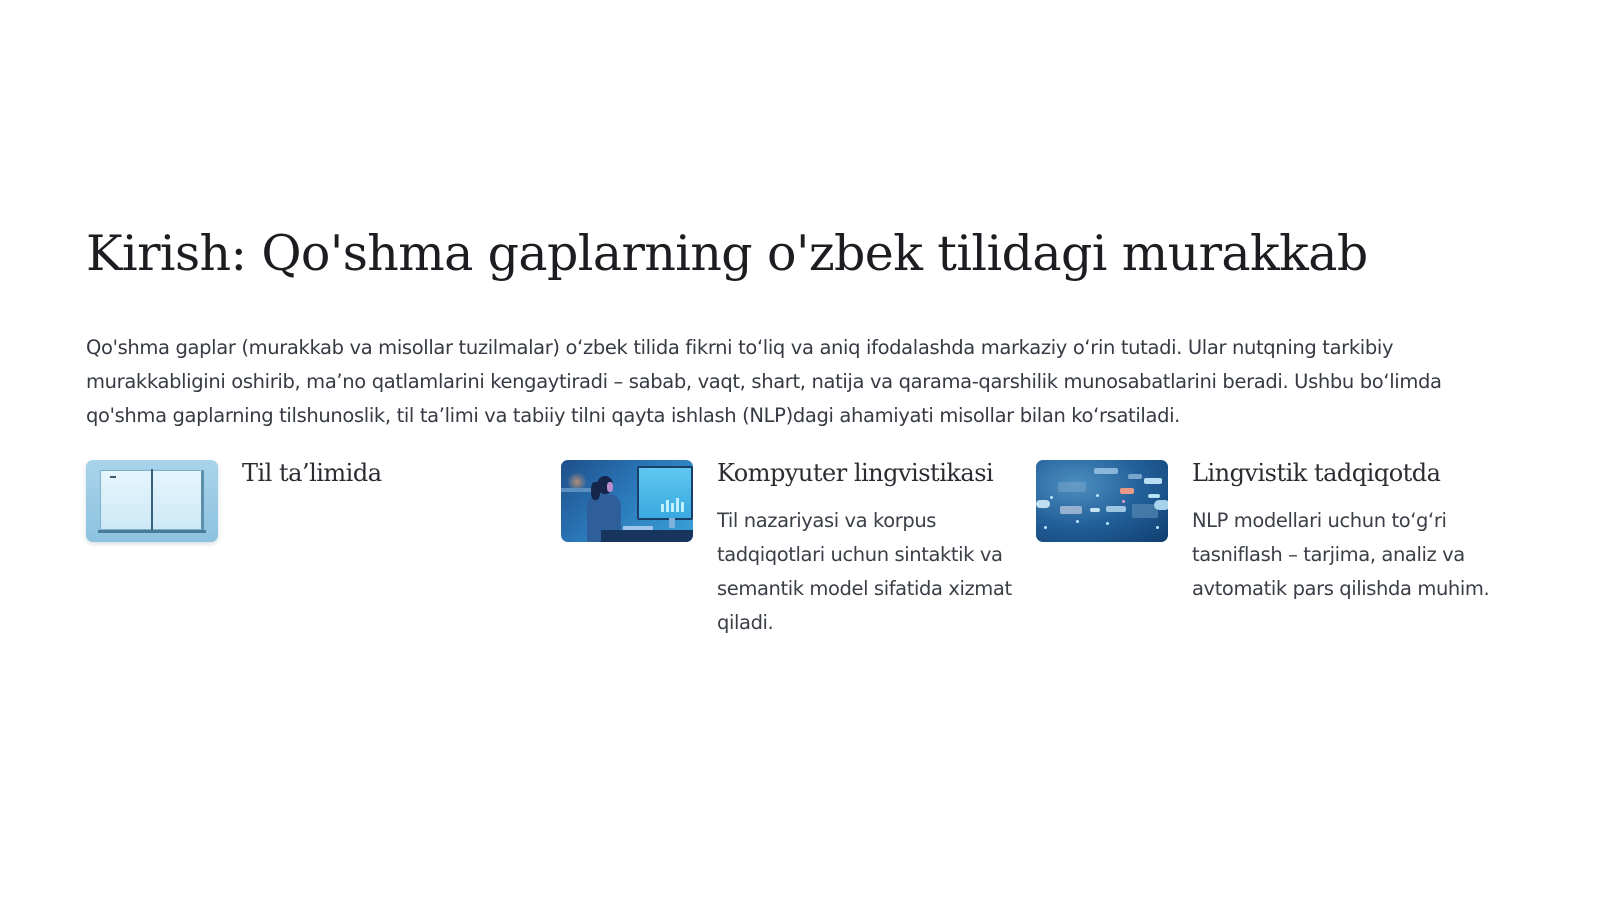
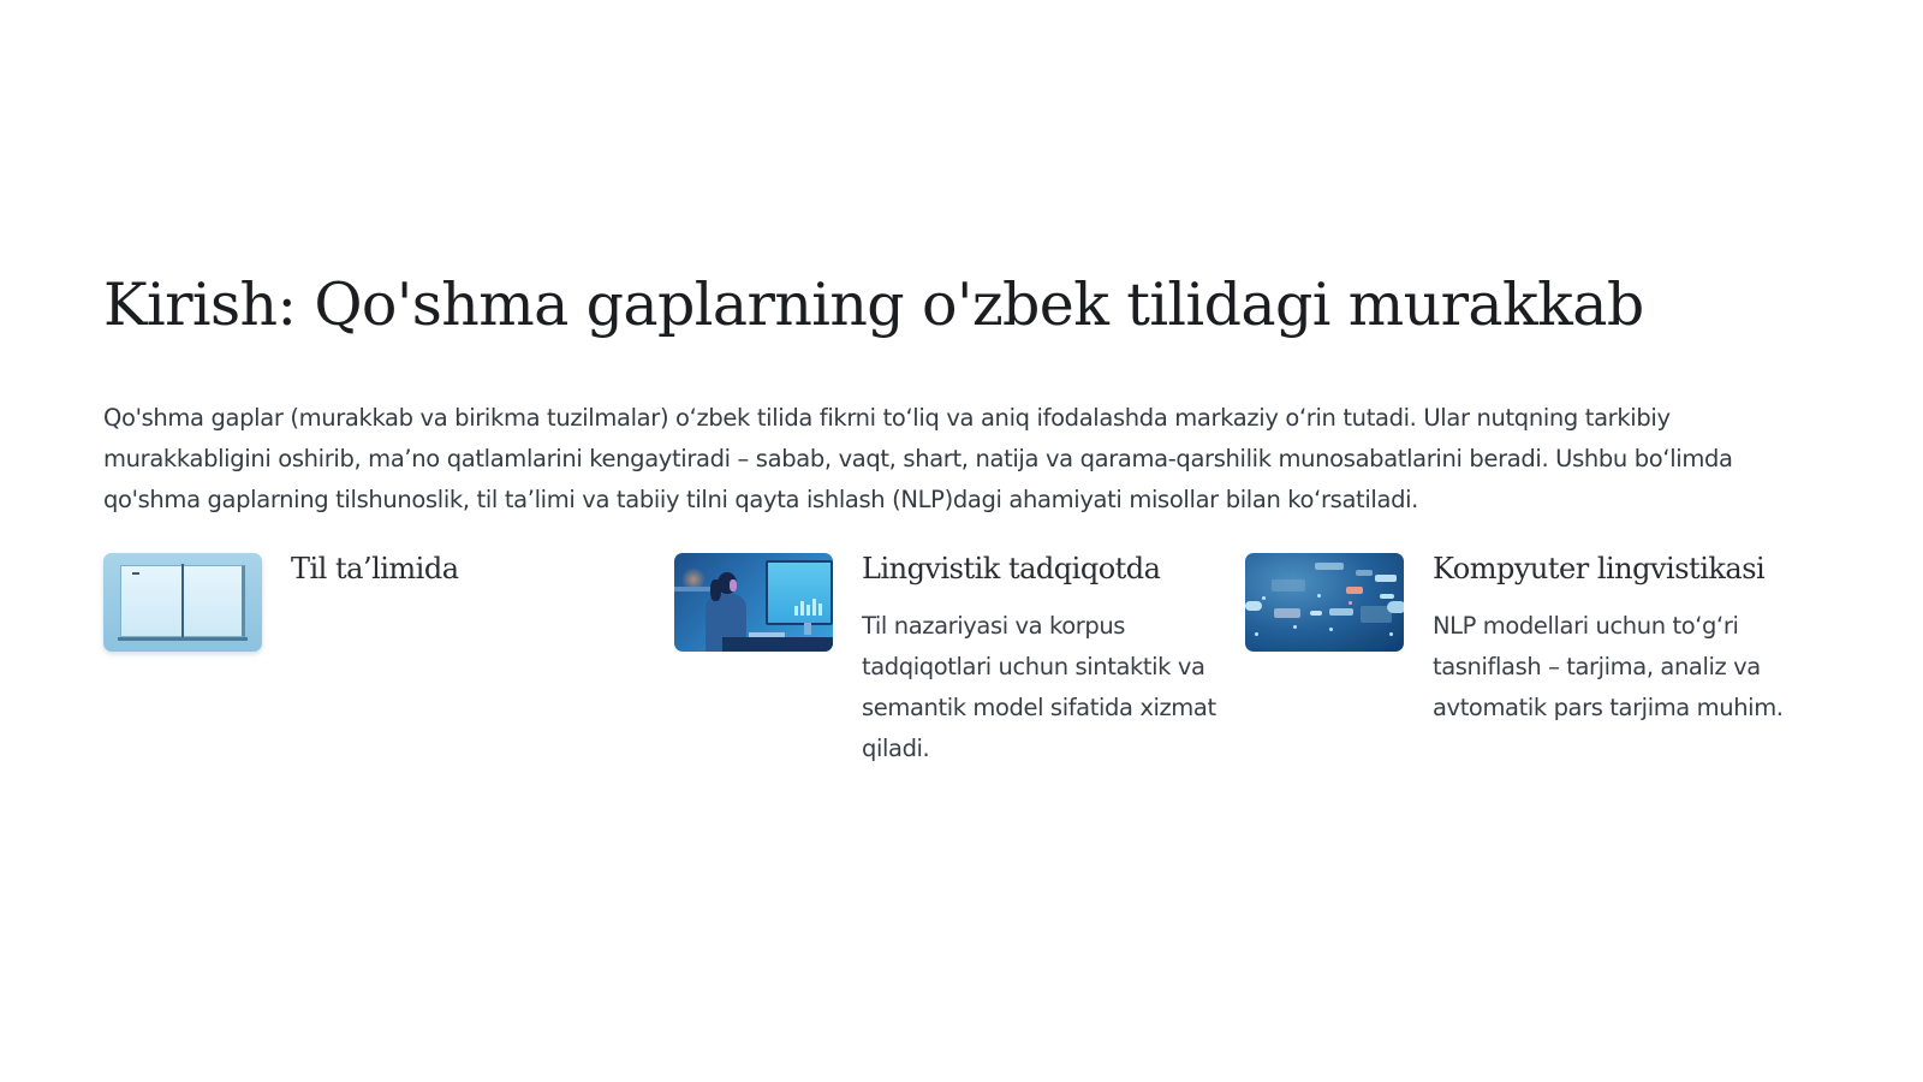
  Kirish: Qo'shma gaplarning o'zbek tilidagi murakkab
- Qo'shma gaplar (murakkab va misollar tuzilmalar) o‘zbek tilida fikrni to‘liq va aniq ifodalashda markaziy o‘rin tutadi. Ular nutqning tarkibiy murakkabligini oshirib, ma’no qatlamlarini kengaytiradi – sabab, vaqt, shart, natija va qarama-qarshilik munosabatlarini beradi. Ushbu bo‘limda qo'shma gaplarning tilshunoslik, til ta’limi va tabiiy tilni qayta ishlash (NLP)dagi ahamiyati misollar bilan ko‘rsatiladi.
+ Qo'shma gaplar (murakkab va birikma tuzilmalar) o‘zbek tilida fikrni to‘liq va aniq ifodalashda markaziy o‘rin tutadi. Ular nutqning tarkibiy murakkabligini oshirib, ma’no qatlamlarini kengaytiradi – sabab, vaqt, shart, natija va qarama-qarshilik munosabatlarini beradi. Ushbu bo‘limda qo'shma gaplarning tilshunoslik, til ta’limi va tabiiy tilni qayta ishlash (NLP)dagi ahamiyati misollar bilan ko‘rsatiladi.
  Til ta’limida
- Kompyuter lingvistikasi
+ Lingvistik tadqiqotda
  Til nazariyasi va korpus tadqiqotlari uchun sintaktik va semantik model sifatida xizmat qiladi.
- Lingvistik tadqiqotda
+ Kompyuter lingvistikasi
- NLP modellari uchun to‘g‘ri tasniflash – tarjima, analiz va avtomatik pars qilishda muhim.
+ NLP modellari uchun to‘g‘ri tasniflash – tarjima, analiz va avtomatik pars tarjima muhim.
